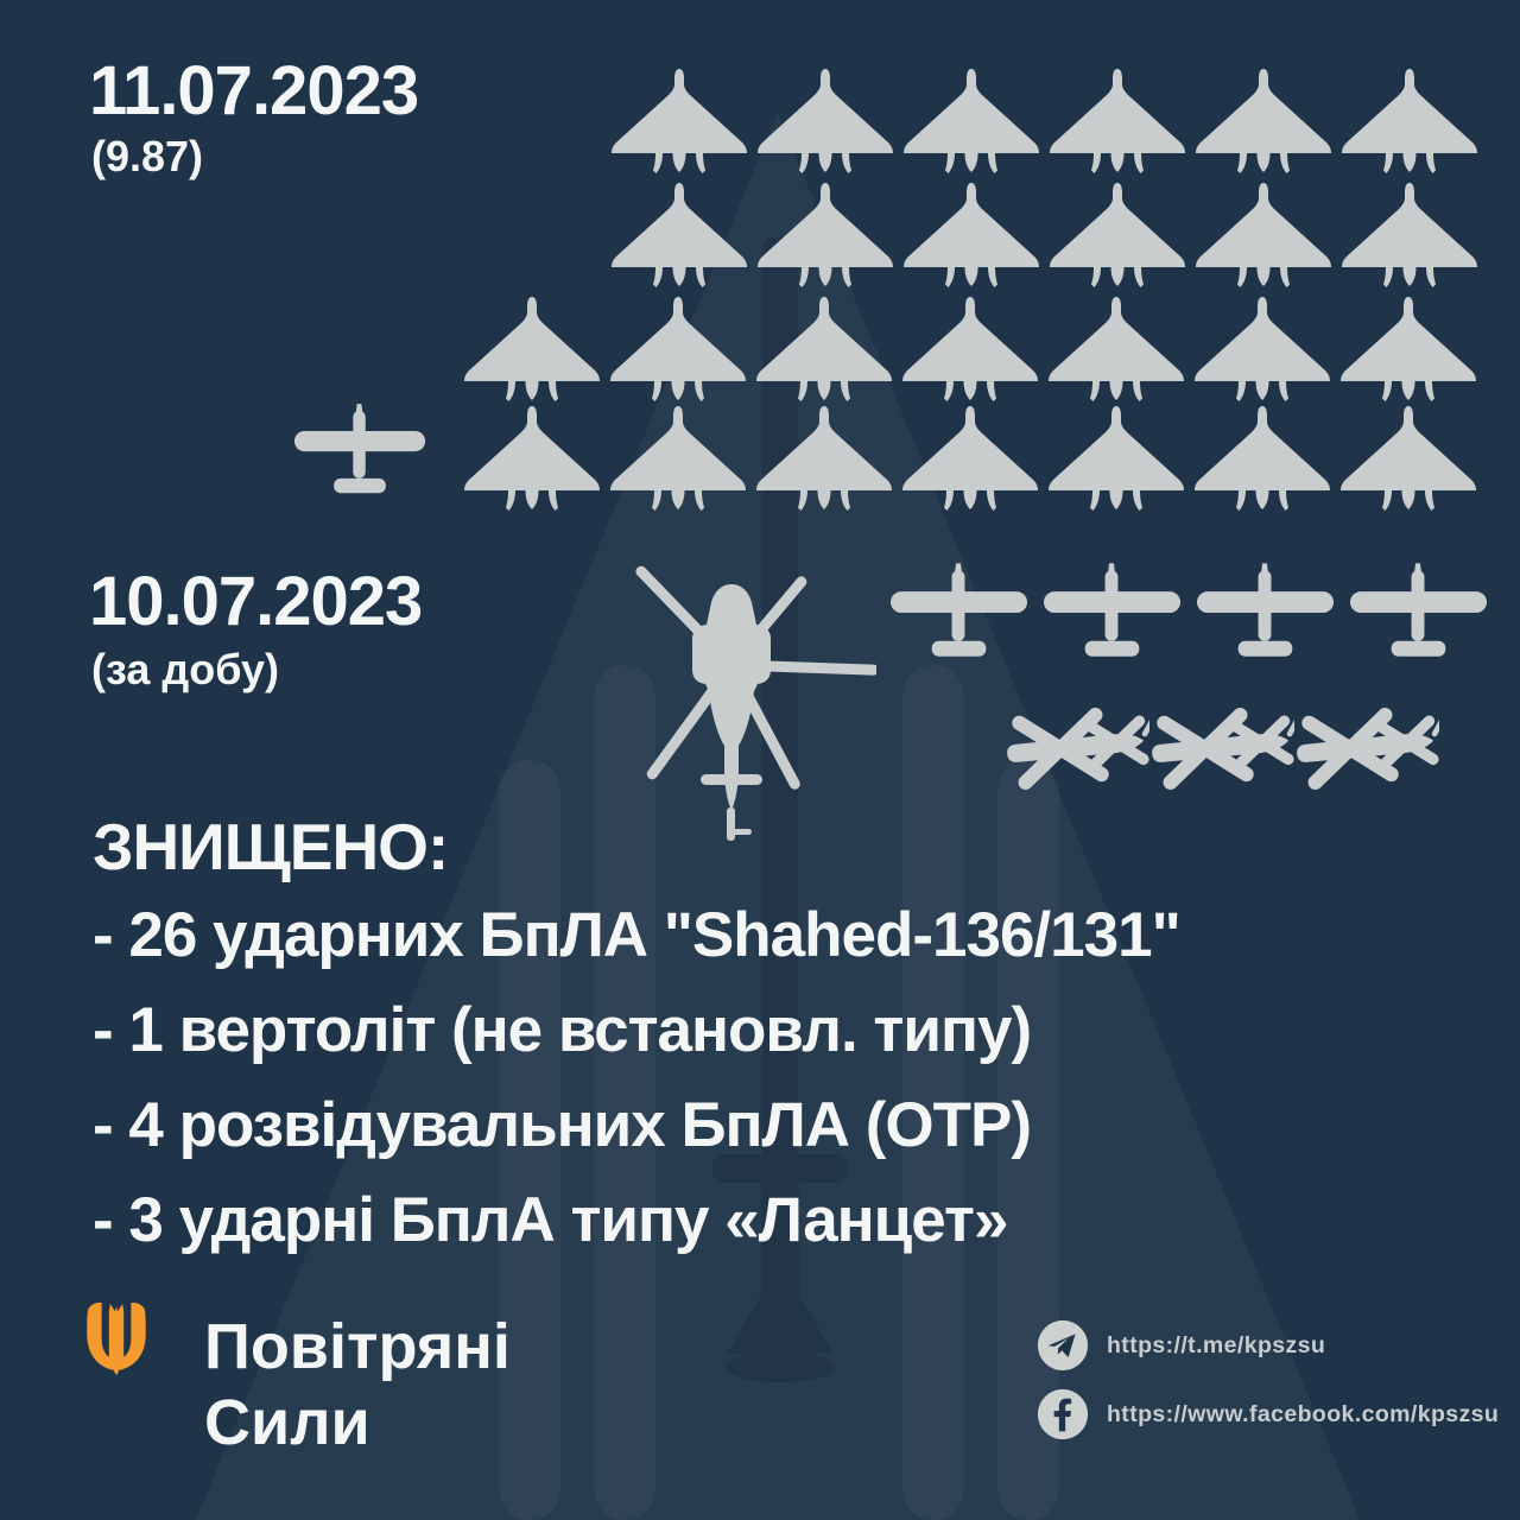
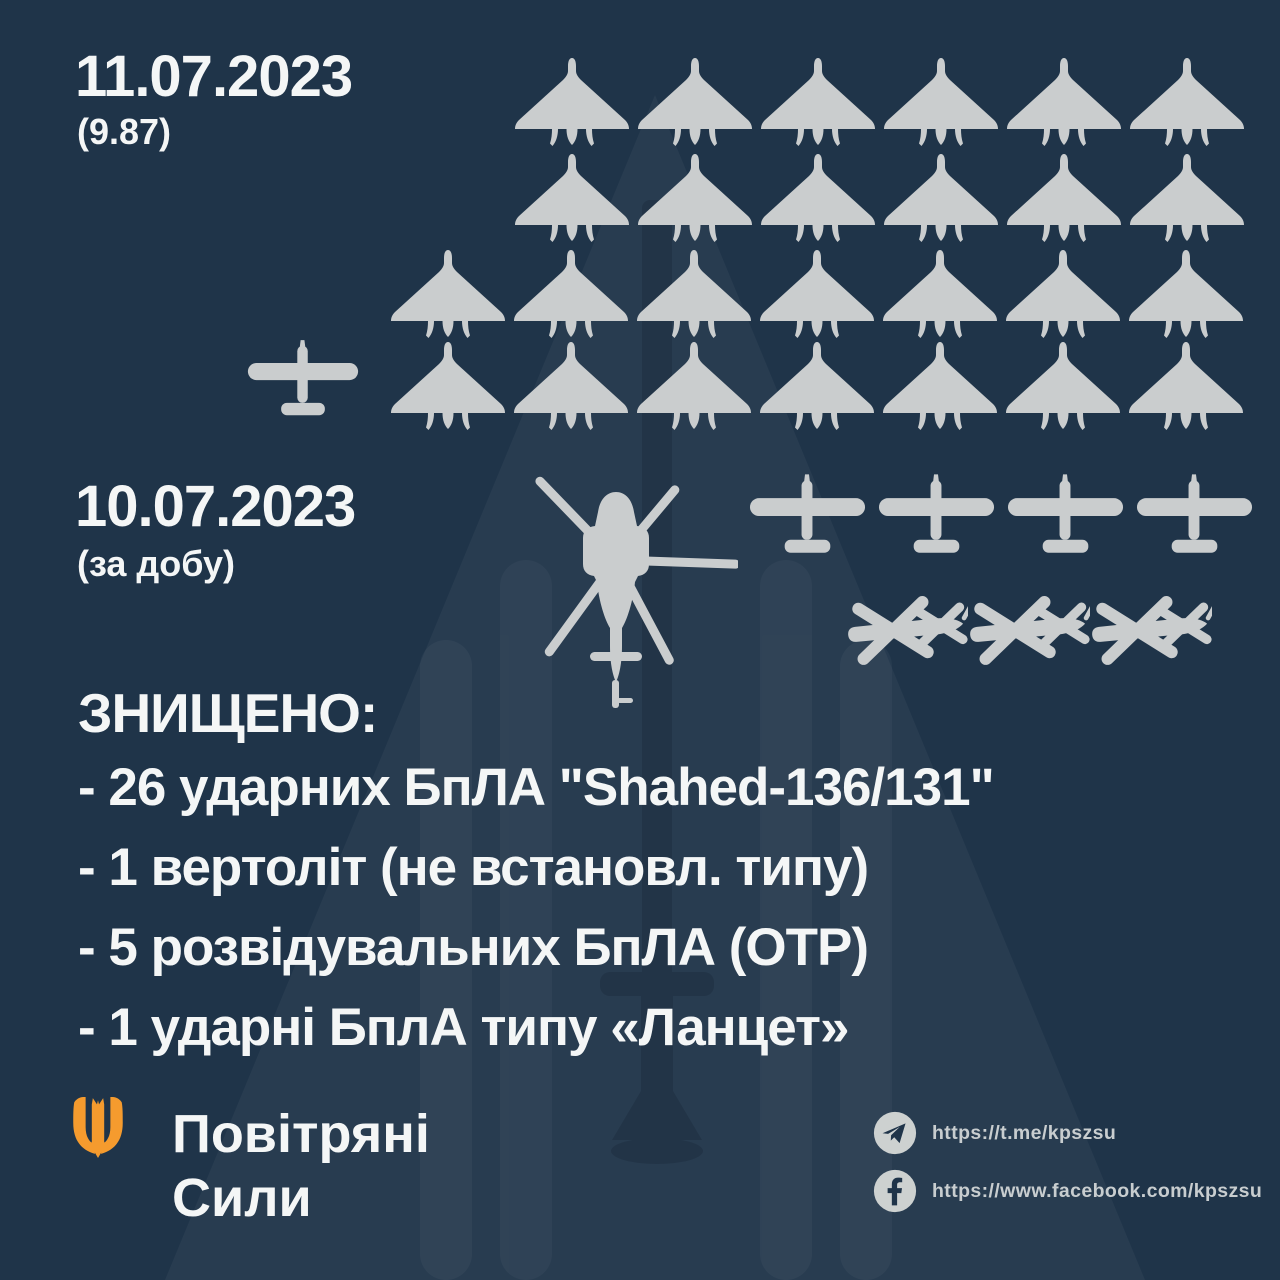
  11.07.2023
  (9.87)
  10.07.2023
  (за добу)
  ЗНИЩЕНО:
  - 26 ударних БпЛА "Shahed-136/131"
  - 1 вертоліт (не встановл. типу)
- - 4 розвідувальних БпЛА (ОТР)
+ - 5 розвідувальних БпЛА (ОТР)
- - 3 ударні БплА типу «Ланцет»
+ - 1 ударні БплА типу «Ланцет»
  Повітряні
  Сили
  https://t.me/kpszsu
  https://www.facebook.com/kpszsu
